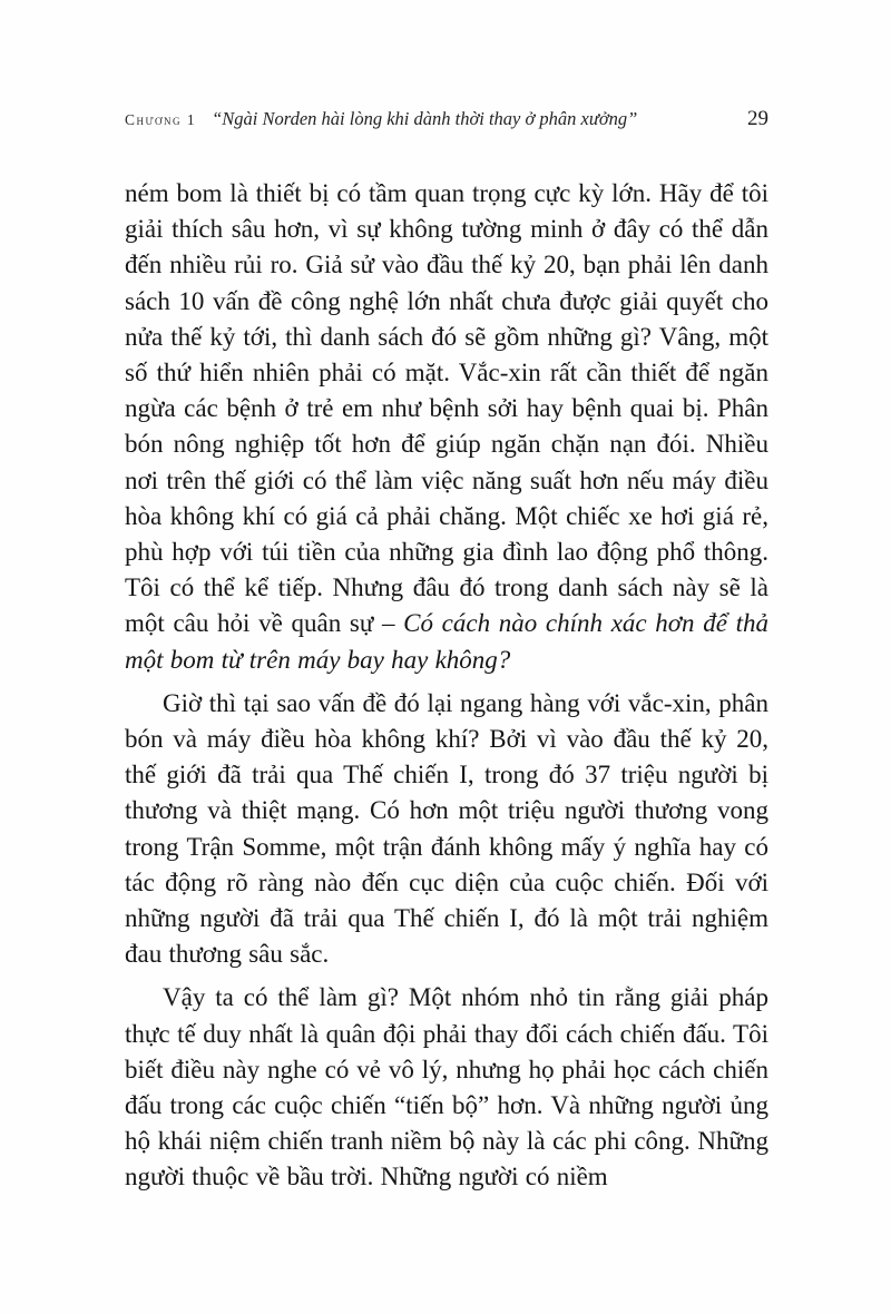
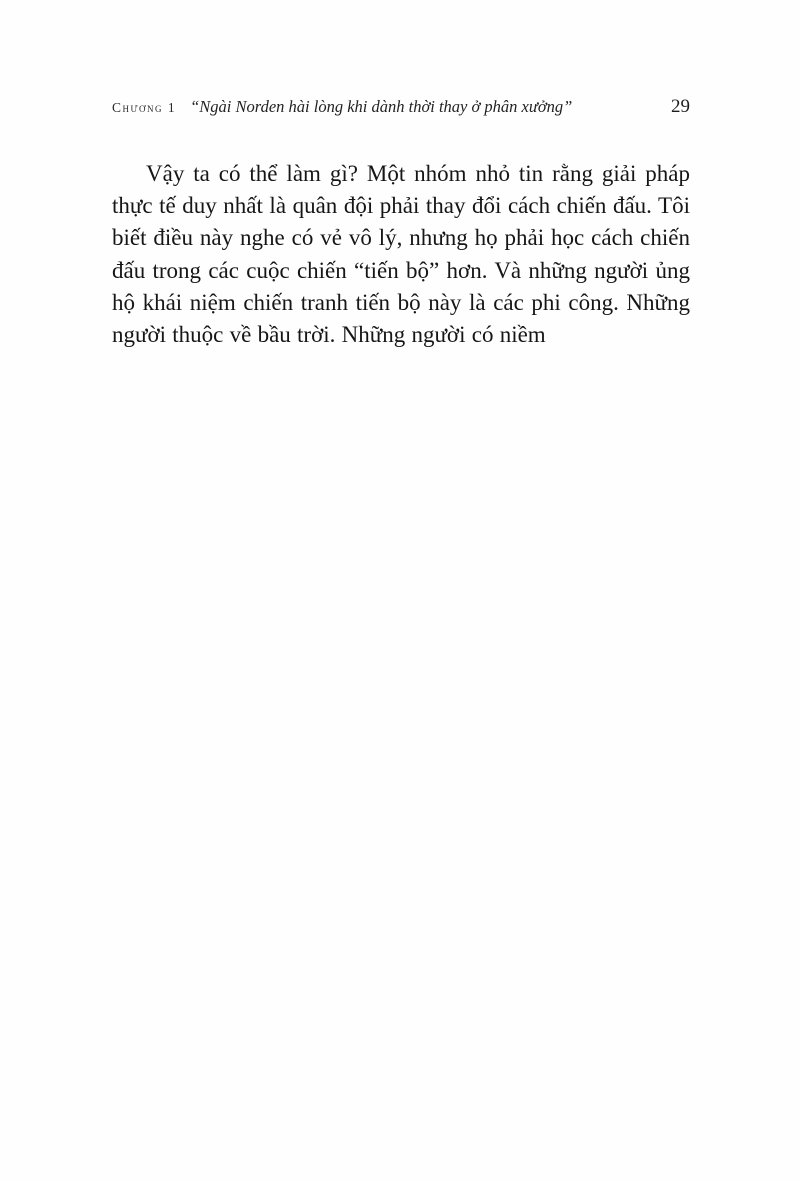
  Chương 1 “Ngài Norden hài lòng khi dành thời thay ở phân xưởng”
  29
- ném bom là thiết bị có tầm quan trọng cực kỳ lớn. Hãy để tôi giải thích sâu hơn, vì sự không tường minh ở đây có thể dẫn đến nhiều rủi ro. Giả sử vào đầu thế kỷ 20, bạn phải lên danh sách 10 vấn đề công nghệ lớn nhất chưa được giải quyết cho nửa thế kỷ tới, thì danh sách đó sẽ gồm những gì? Vâng, một số thứ hiển nhiên phải có mặt. Vắc-xin rất cần thiết để ngăn ngừa các bệnh ở trẻ em như bệnh sởi hay bệnh quai bị. Phân bón nông nghiệp tốt hơn để giúp ngăn chặn nạn đói. Nhiều nơi trên thế giới có thể làm việc năng suất hơn nếu máy điều hòa không khí có giá cả phải chăng. Một chiếc xe hơi giá rẻ, phù hợp với túi tiền của những gia đình lao động phổ thông. Tôi có thể kể tiếp. Nhưng đâu đó trong danh sách này sẽ là một câu hỏi về quân sự – Có cách nào chính xác hơn để thả một bom từ trên máy bay hay không?
- Giờ thì tại sao vấn đề đó lại ngang hàng với vắc-xin, phân bón và máy điều hòa không khí? Bởi vì vào đầu thế kỷ 20, thế giới đã trải qua Thế chiến I, trong đó 37 triệu người bị thương và thiệt mạng. Có hơn một triệu người thương vong trong Trận Somme, một trận đánh không mấy ý nghĩa hay có tác động rõ ràng nào đến cục diện của cuộc chiến. Đối với những người đã trải qua Thế chiến I, đó là một trải nghiệm đau thương sâu sắc.
- Vậy ta có thể làm gì? Một nhóm nhỏ tin rằng giải pháp thực tế duy nhất là quân đội phải thay đổi cách chiến đấu. Tôi biết điều này nghe có vẻ vô lý, nhưng họ phải học cách chiến đấu trong các cuộc chiến “tiến bộ” hơn. Và những người ủng hộ khái niệm chiến tranh niềm bộ này là các phi công. Những người thuộc về bầu trời. Những người có niềm
+ Vậy ta có thể làm gì? Một nhóm nhỏ tin rằng giải pháp thực tế duy nhất là quân đội phải thay đổi cách chiến đấu. Tôi biết điều này nghe có vẻ vô lý, nhưng họ phải học cách chiến đấu trong các cuộc chiến “tiến bộ” hơn. Và những người ủng hộ khái niệm chiến tranh tiến bộ này là các phi công. Những người thuộc về bầu trời. Những người có niềm
